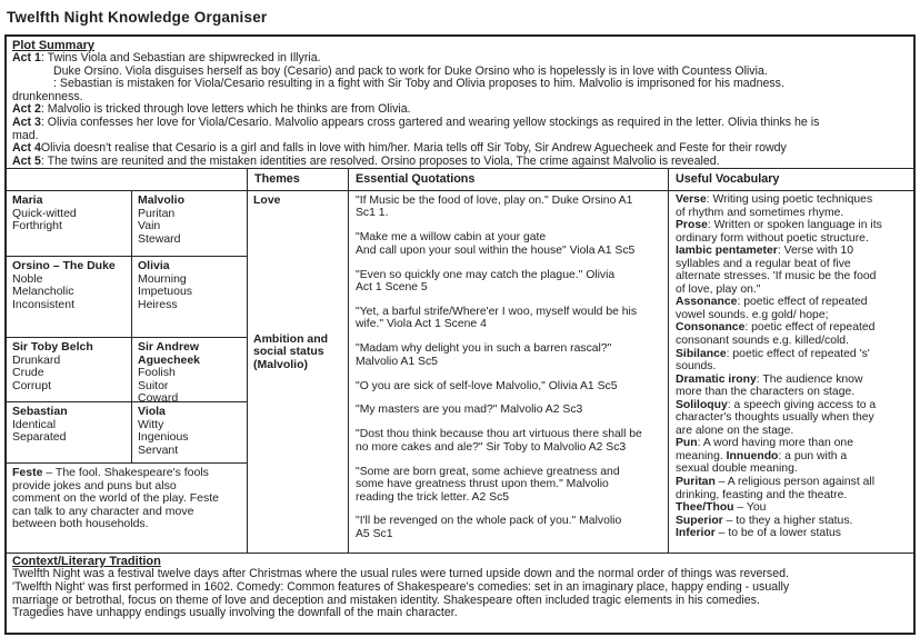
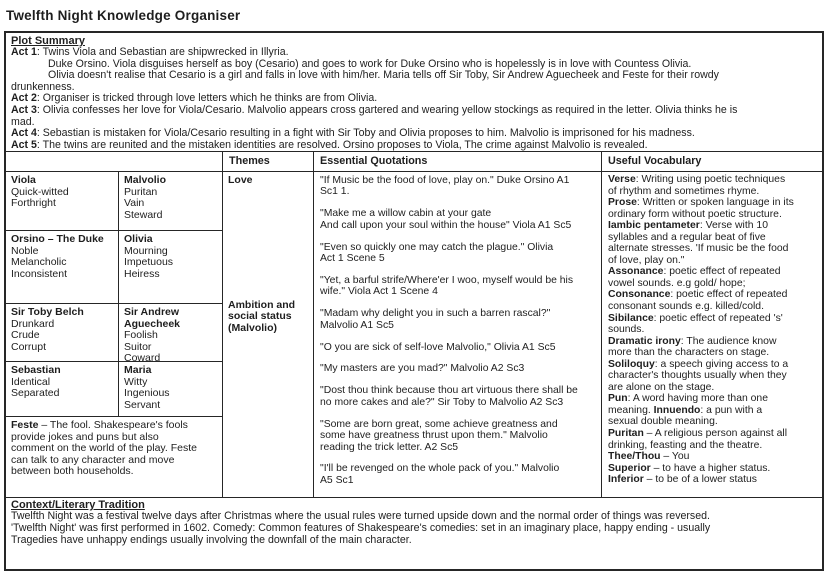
  Twelfth Night Knowledge Organiser
  Plot Summary
  Act 1: Twins Viola and Sebastian are shipwrecked in Illyria.
- Duke Orsino. Viola disguises herself as boy (Cesario) and pack to work for Duke Orsino who is hopelessly is in love with Countess Olivia.
+ Duke Orsino. Viola disguises herself as boy (Cesario) and goes to work for Duke Orsino who is hopelessly is in love with Countess Olivia.
- : Sebastian is mistaken for Viola/Cesario resulting in a fight with Sir Toby and Olivia proposes to him. Malvolio is imprisoned for his madness.
+ Olivia doesn't realise that Cesario is a girl and falls in love with him/her. Maria tells off Sir Toby, Sir Andrew Aguecheek and Feste for their rowdy
  drunkenness.
- Act 2: Malvolio is tricked through love letters which he thinks are from Olivia.
+ Act 2: Organiser is tricked through love letters which he thinks are from Olivia.
  Act 3: Olivia confesses her love for Viola/Cesario. Malvolio appears cross gartered and wearing yellow stockings as required in the letter. Olivia thinks he is
  mad.
- Act 4Olivia doesn't realise that Cesario is a girl and falls in love with him/her. Maria tells off Sir Toby, Sir Andrew Aguecheek and Feste for their rowdy
+ Act 4: Sebastian is mistaken for Viola/Cesario resulting in a fight with Sir Toby and Olivia proposes to him. Malvolio is imprisoned for his madness.
  Act 5: The twins are reunited and the mistaken identities are resolved. Orsino proposes to Viola, The crime against Malvolio is revealed.
  Themes
  Essential Quotations
  Useful Vocabulary
- Maria
+ Viola
  Quick-witted
  Forthright
  Malvolio
  Puritan
  Vain
  Steward
  Orsino – The Duke
  Noble
  Melancholic
  Inconsistent
  Olivia
  Mourning
  Impetuous
  Heiress
  Sir Toby Belch
  Drunkard
  Crude
  Corrupt
  Sir Andrew Aguecheek
  Foolish
  Suitor
  Coward
  Sebastian
  Identical
  Separated
- Viola
+ Maria
  Witty
  Ingenious
  Servant
  Feste – The fool. Shakespeare's fools
  provide jokes and puns but also
  comment on the world of the play. Feste
  can talk to any character and move
  between both households.
  Love
  Ambition and social status (Malvolio)
  "If Music be the food of love, play on." Duke Orsino A1
  Sc1 1.
  "Make me a willow cabin at your gate
  And call upon your soul within the house" Viola A1 Sc5
  "Even so quickly one may catch the plague." Olivia
  Act 1 Scene 5
  "Yet, a barful strife/Where'er I woo, myself would be his
  wife." Viola Act 1 Scene 4
  "Madam why delight you in such a barren rascal?"
  Malvolio A1 Sc5
  "O you are sick of self-love Malvolio," Olivia A1 Sc5
  "My masters are you mad?" Malvolio A2 Sc3
  "Dost thou think because thou art virtuous there shall be
  no more cakes and ale?" Sir Toby to Malvolio A2 Sc3
  "Some are born great, some achieve greatness and
  some have greatness thrust upon them." Malvolio
  reading the trick letter. A2 Sc5
  "I'll be revenged on the whole pack of you." Malvolio
  A5 Sc1
  Verse: Writing using poetic techniques
  of rhythm and sometimes rhyme.
  Prose: Written or spoken language in its
  ordinary form without poetic structure.
  Iambic pentameter: Verse with 10
  syllables and a regular beat of five
  alternate stresses. 'If music be the food
  of love, play on."
  Assonance: poetic effect of repeated
  vowel sounds. e.g gold/ hope;
  Consonance: poetic effect of repeated
  consonant sounds e.g. killed/cold.
  Sibilance: poetic effect of repeated 's'
  sounds.
  Dramatic irony: The audience know
  more than the characters on stage.
  Soliloquy: a speech giving access to a
  character's thoughts usually when they
  are alone on the stage.
  Pun: A word having more than one
  meaning. Innuendo: a pun with a
  sexual double meaning.
  Puritan – A religious person against all
  drinking, feasting and the theatre.
  Thee/Thou – You
- Superior – to they a higher status.
+ Superior – to have a higher status.
  Inferior – to be of a lower status
  Context/Literary Tradition
  Twelfth Night was a festival twelve days after Christmas where the usual rules were turned upside down and the normal order of things was reversed.
  'Twelfth Night' was first performed in 1602. Comedy: Common features of Shakespeare's comedies: set in an imaginary place, happy ending - usually
- marriage or betrothal, focus on theme of love and deception and mistaken identity. Shakespeare often included tragic elements in his comedies.
  Tragedies have unhappy endings usually involving the downfall of the main character.
